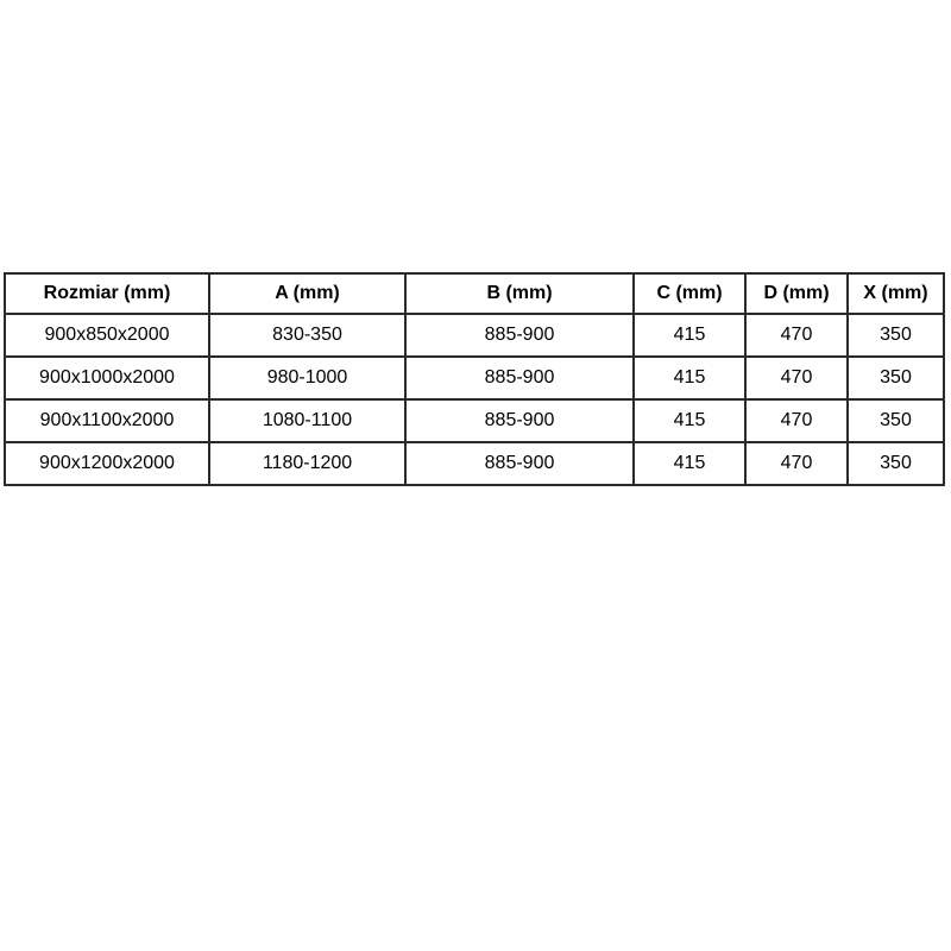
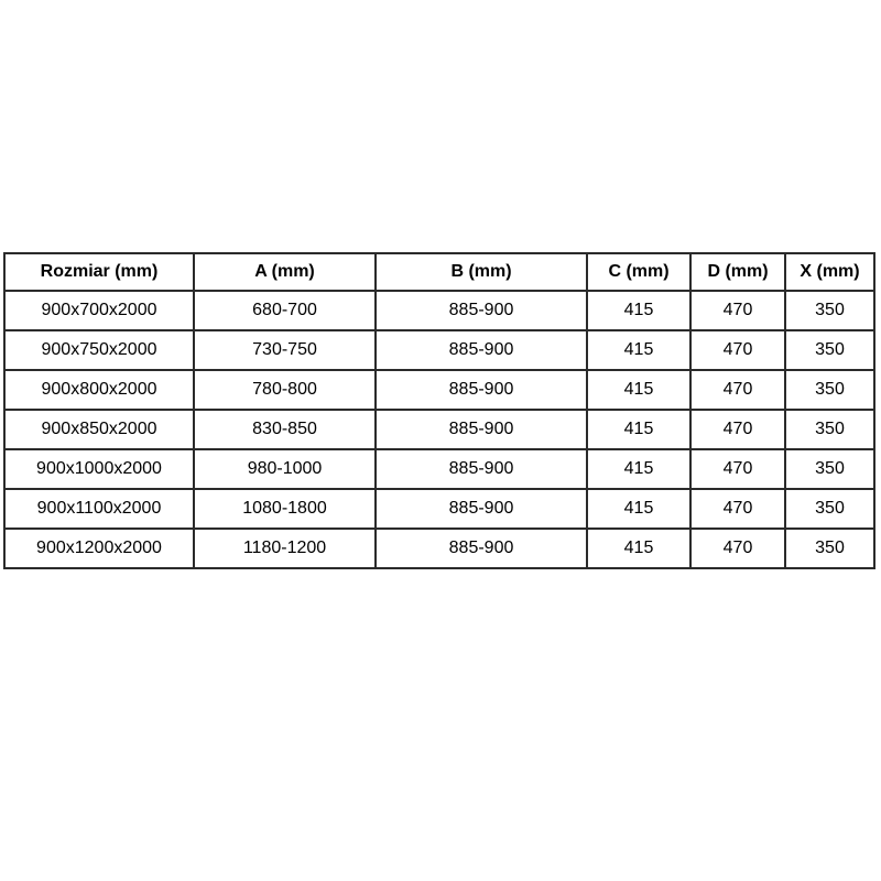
  Rozmiar (mm)	A (mm)	B (mm)	C (mm)	D (mm)	X (mm)
+ 900x700x2000	680-700	885-900	415	470	350
+ 900x750x2000	730-750	885-900	415	470	350
+ 900x800x2000	780-800	885-900	415	470	350
- 900x850x2000	830-350	885-900	415	470	350
+ 900x850x2000	830-850	885-900	415	470	350
  900x1000x2000	980-1000	885-900	415	470	350
- 900x1100x2000	1080-1100	885-900	415	470	350
+ 900x1100x2000	1080-1800	885-900	415	470	350
  900x1200x2000	1180-1200	885-900	415	470	350
